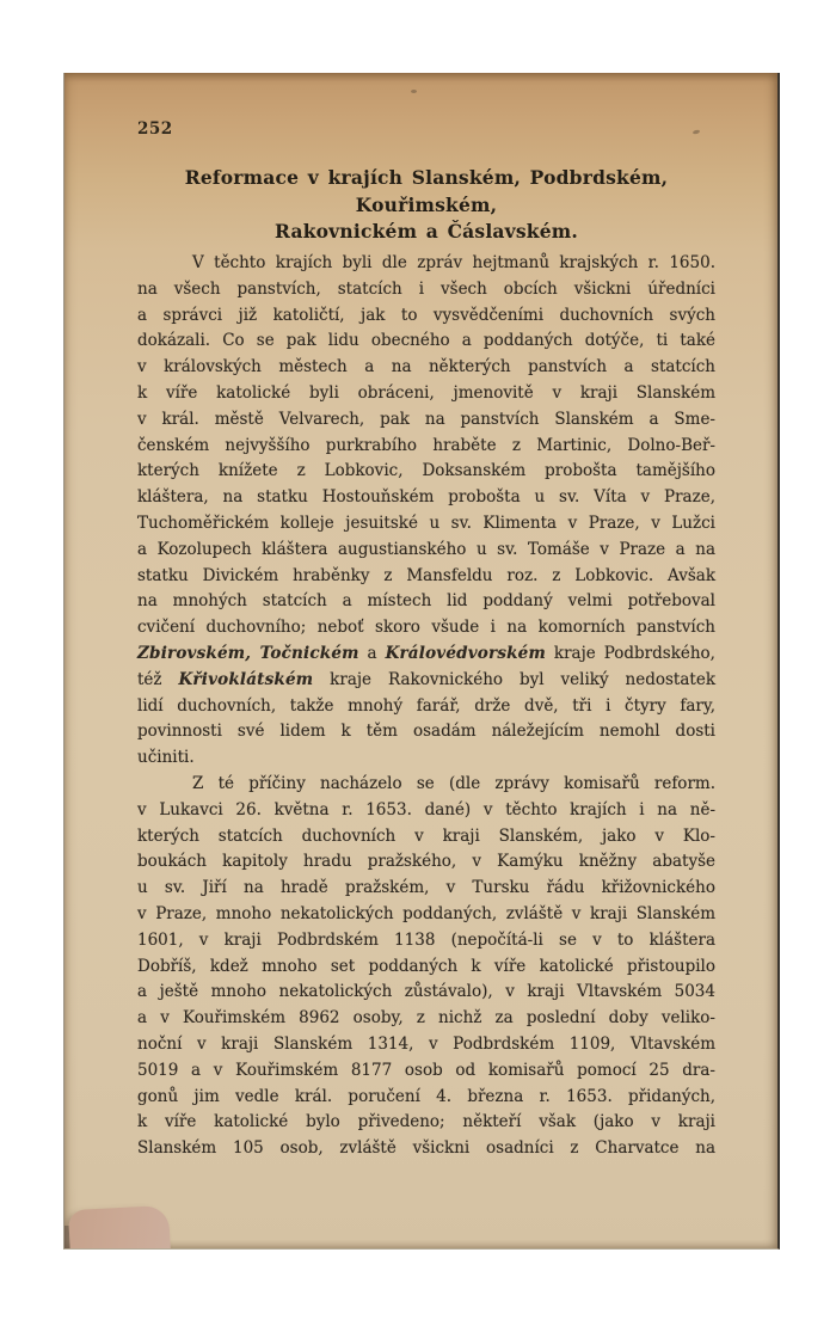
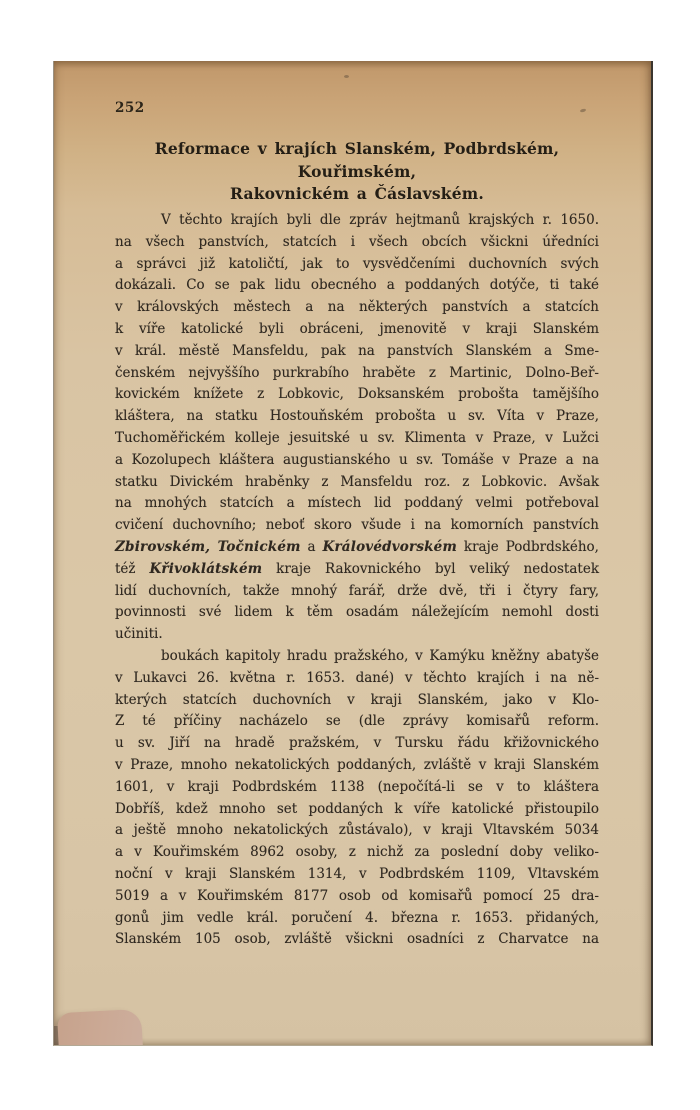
  252
  Reformace v krajích Slanském, Podbrdském, Kouřimském,
  Rakovnickém a Čáslavském.
  V těchto krajích byli dle zpráv hejtmanů krajských r. 1650.
  na všech panstvích, statcích i všech obcích všickni úředníci
  a správci již katoličtí, jak to vysvědčeními duchovních svých
  dokázali. Co se pak lidu obecného a poddaných dotýče, ti také
  v královských městech a na některých panstvích a statcích
  k víře katolické byli obráceni, jmenovitě v kraji Slanském
- v král. městě Velvarech, pak na panstvích Slanském a Sme-
+ v král. městě Mansfeldu, pak na panstvích Slanském a Sme-
  čenském nejvyššího purkrabího hraběte z Martinic, Dolno-Beř-
- kterých knížete z Lobkovic, Doksanském probošta tamějšího
+ kovickém knížete z Lobkovic, Doksanském probošta tamějšího
  kláštera, na statku Hostouňském probošta u sv. Víta v Praze,
  Tuchoměřickém kolleje jesuitské u sv. Klimenta v Praze, v Lužci
  a Kozolupech kláštera augustianského u sv. Tomáše v Praze a na
  statku Divickém hraběnky z Mansfeldu roz. z Lobkovic. Avšak
  na mnohých statcích a místech lid poddaný velmi potřeboval
  cvičení duchovního; neboť skoro všude i na komorních panstvích
  Zbirovském, Točnickém a Královédvorském kraje Podbrdského,
  též Křivoklátském kraje Rakovnického byl veliký nedostatek
  lidí duchovních, takže mnohý farář, drže dvě, tři i čtyry fary,
  povinnosti své lidem k těm osadám náležejícím nemohl dosti
  učiniti.
- Z té příčiny nacházelo se (dle zprávy komisařů reform.
+ boukách kapitoly hradu pražského, v Kamýku kněžny abatyše
  v Lukavci 26. května r. 1653. dané) v těchto krajích i na ně-
  kterých statcích duchovních v kraji Slanském, jako v Klo-
- boukách kapitoly hradu pražského, v Kamýku kněžny abatyše
+ Z té příčiny nacházelo se (dle zprávy komisařů reform.
  u sv. Jiří na hradě pražském, v Tursku řádu křižovnického
  v Praze, mnoho nekatolických poddaných, zvláště v kraji Slanském
  1601, v kraji Podbrdském 1138 (nepočítá-li se v to kláštera
  Dobříš, kdež mnoho set poddaných k víře katolické přistoupilo
  a ještě mnoho nekatolických zůstávalo), v kraji Vltavském 5034
  a v Kouřimském 8962 osoby, z nichž za poslední doby veliko-
  noční v kraji Slanském 1314, v Podbrdském 1109, Vltavském
  5019 a v Kouřimském 8177 osob od komisařů pomocí 25 dra-
  gonů jim vedle král. poručení 4. března r. 1653. přidaných,
- k víře katolické bylo přivedeno; někteří však (jako v kraji
  Slanském 105 osob, zvláště všickni osadníci z Charvatce na
